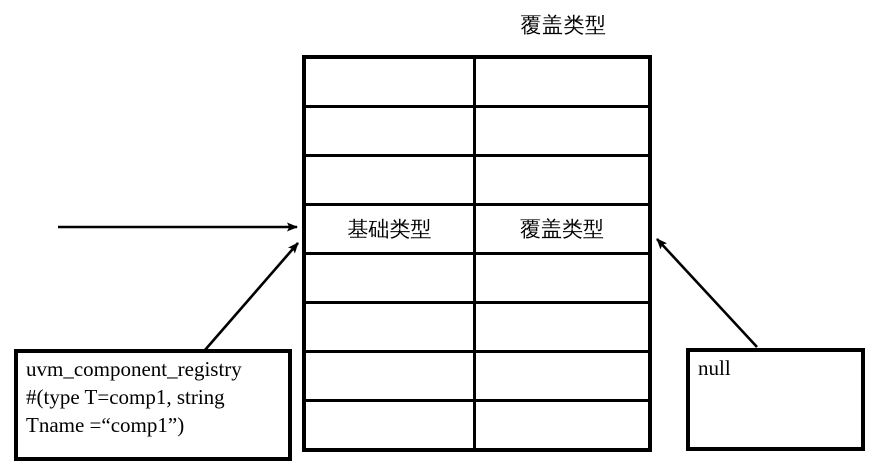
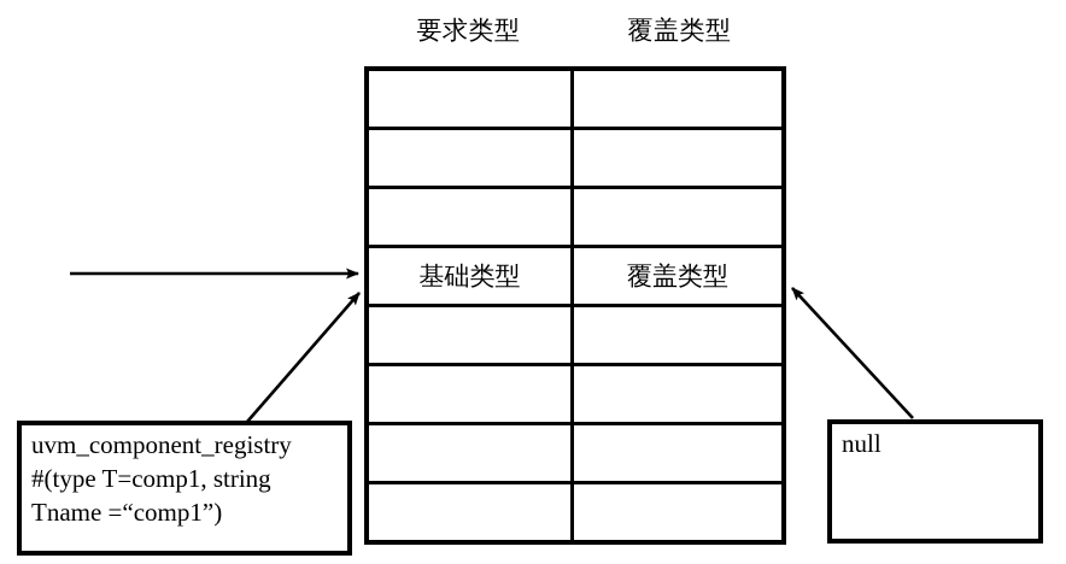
+ 要求类型
  覆盖类型
  基础类型
  覆盖类型
  uvm_component_registry
  #(type T=comp1, string
  Tname =“comp1”)
  null
